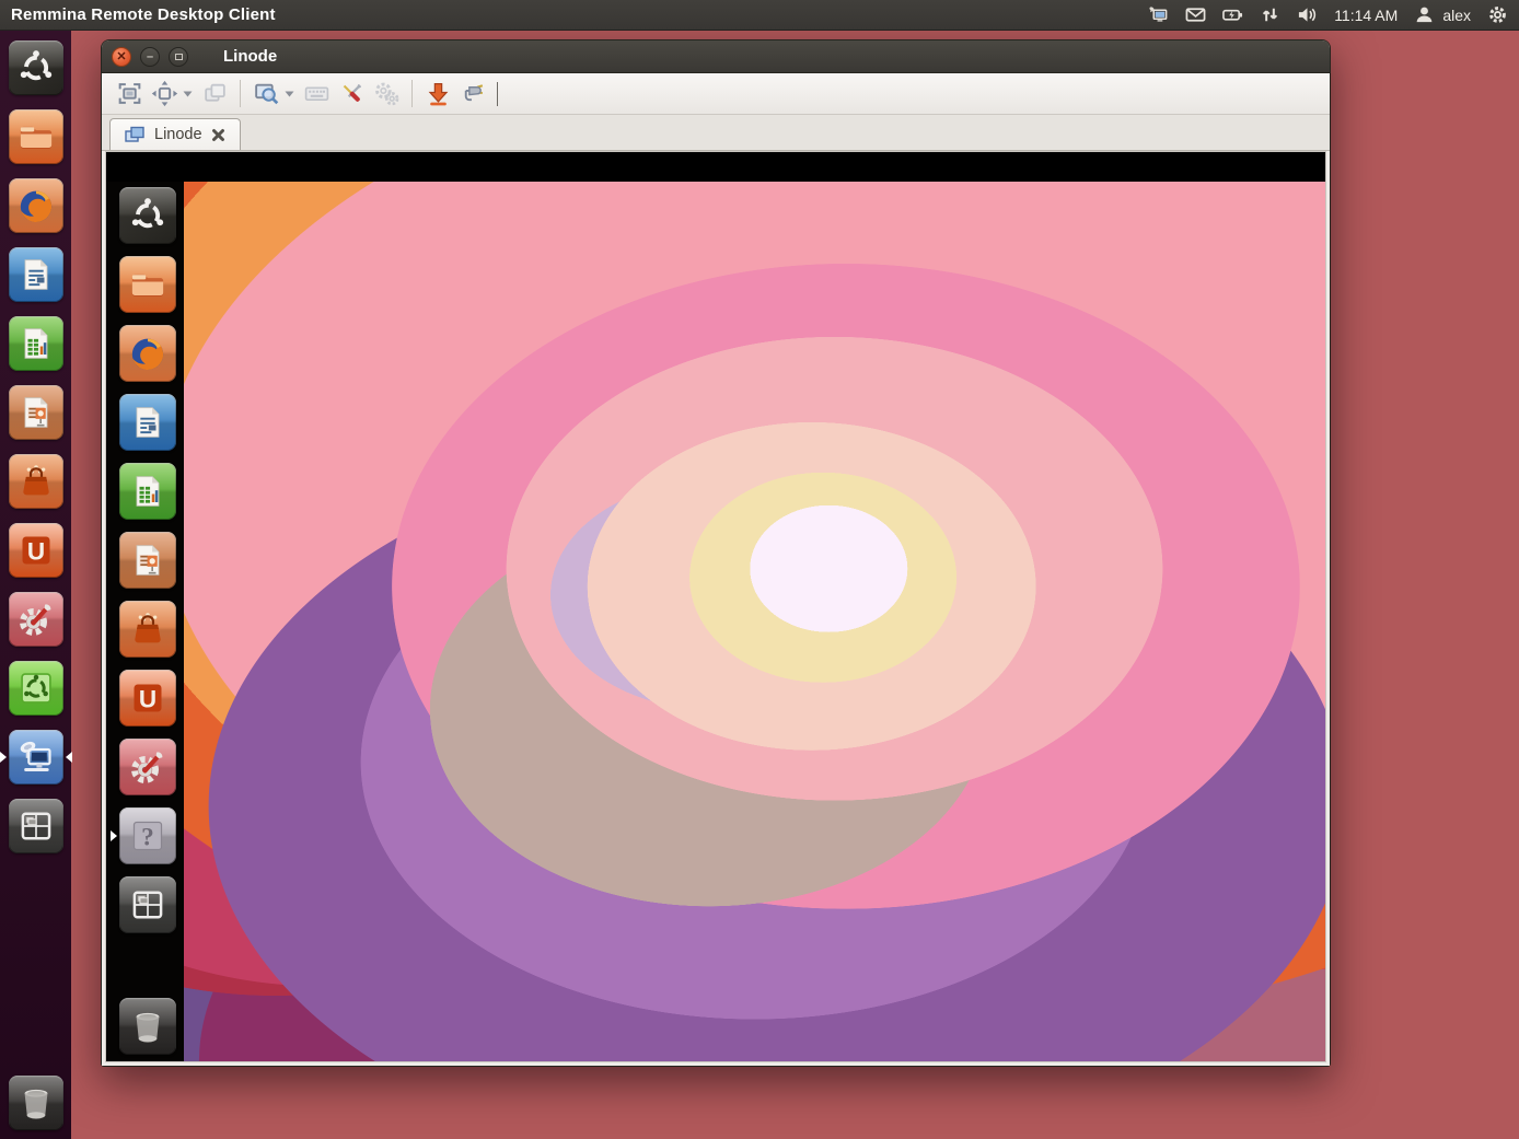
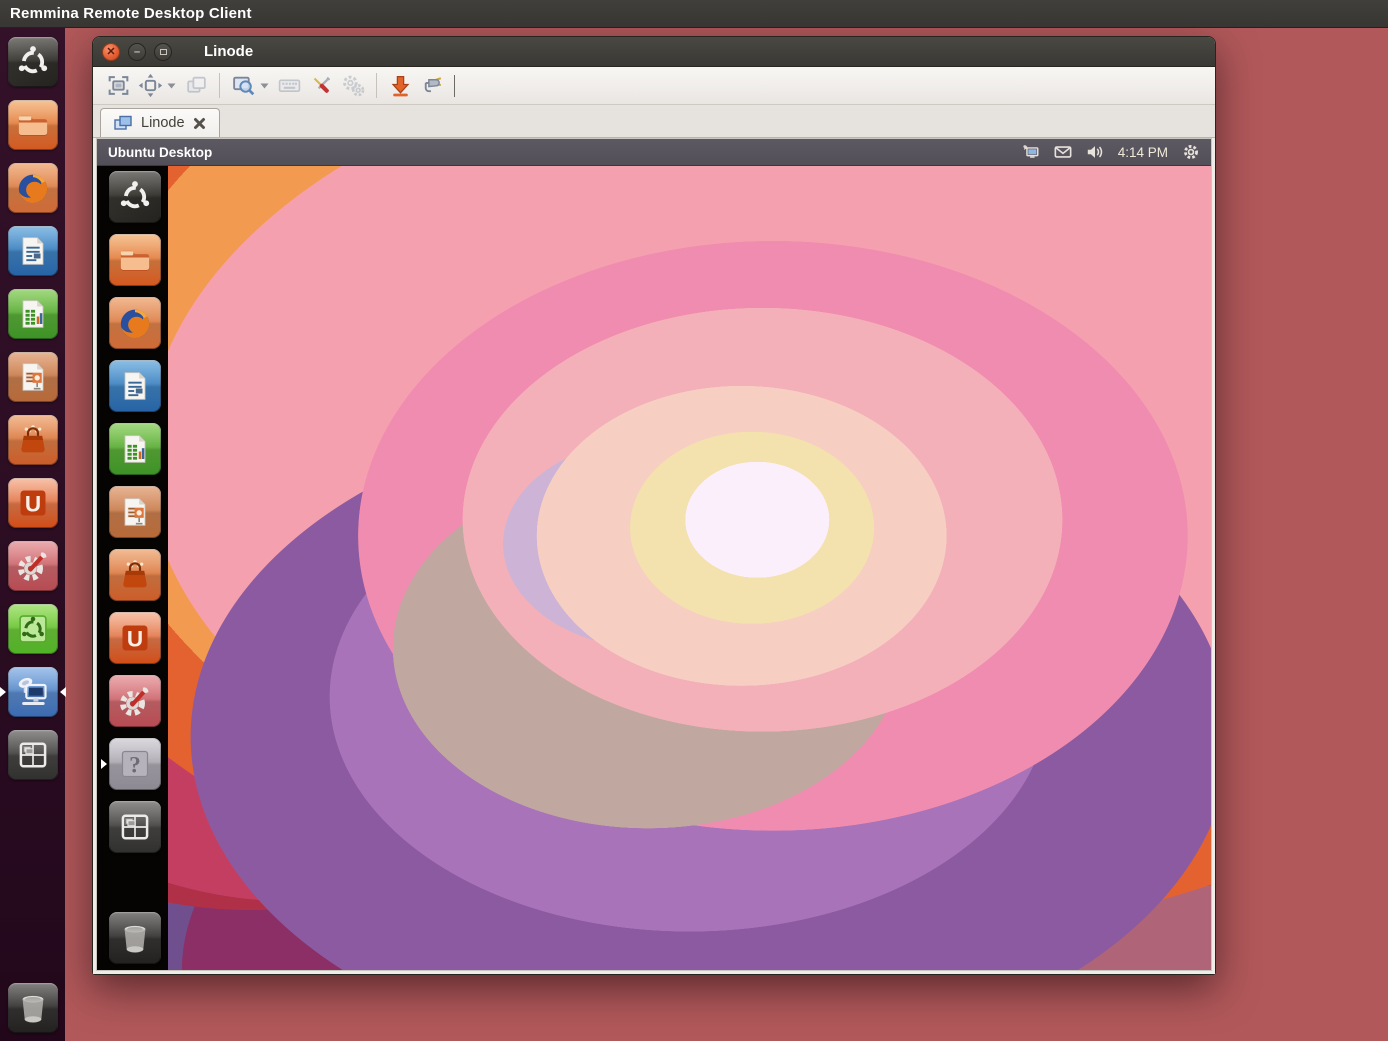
  Remmina Remote Desktop Client
- 11:14 AM
- alex
  U
  ✕
  –
  Linode
  Linode
+ Ubuntu Desktop
+ 4:14 PM
  U
  ?
